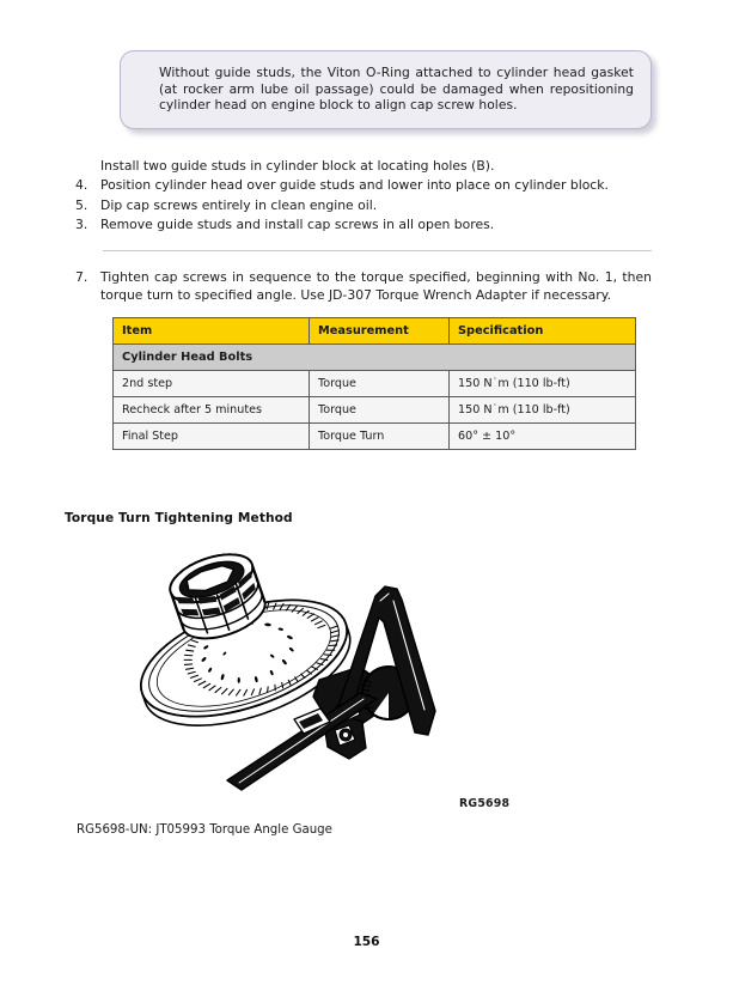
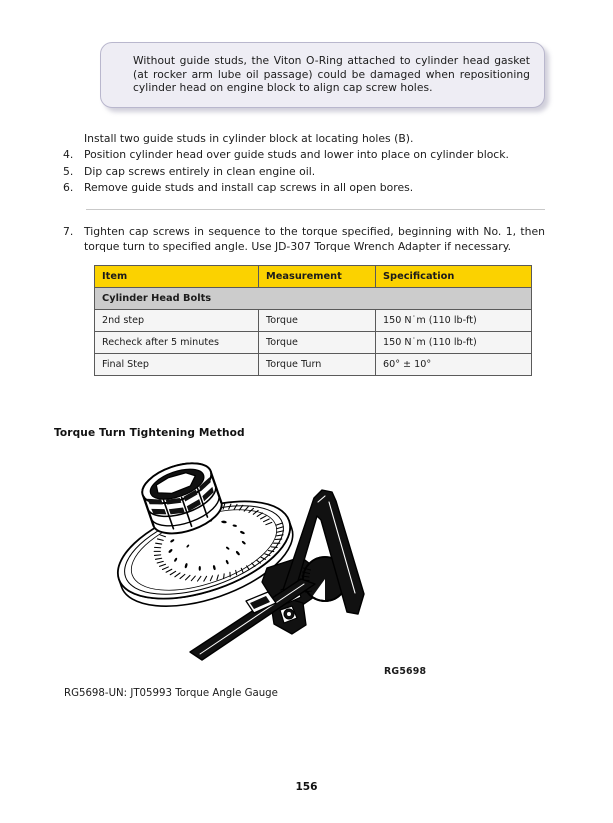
  Without guide studs, the Viton O-Ring attached to cylinder head gasket (at rocker arm lube oil passage) could be damaged when repositioning cylinder head on engine block to align cap screw holes.
  Install two guide studs in cylinder block at locating holes (B).
  4.
  Position cylinder head over guide studs and lower into place on cylinder block.
  5.
  Dip cap screws entirely in clean engine oil.
- 3.
+ 6.
  Remove guide studs and install cap screws in all open bores.
  7.
  Tighten cap screws in sequence to the torque specified, beginning with No. 1, then torque turn to specified angle. Use JD-307 Torque Wrench Adapter if necessary.
  Item	Measurement	Specification
  Cylinder Head Bolts
  2nd step	Torque	150 N˙m (110 lb-ft)
  Recheck after 5 minutes	Torque	150 N˙m (110 lb-ft)
  Final Step	Torque Turn	60° ± 10°
  Torque Turn Tightening Method
  RG5698
  RG5698-UN: JT05993 Torque Angle Gauge
  156
